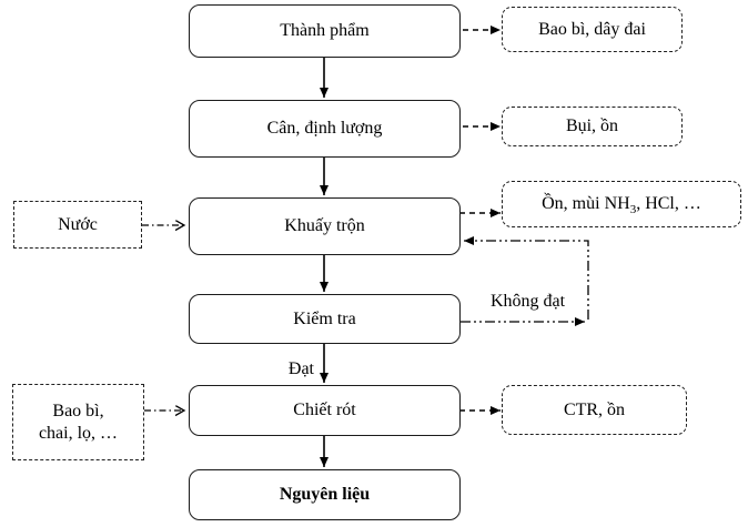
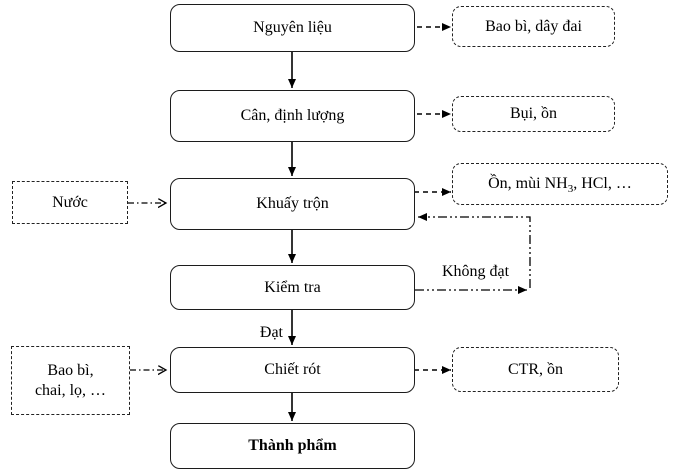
- Thành phẩm
+ Nguyên liệu
  Cân, định lượng
  Khuấy trộn
  Kiểm tra
  Chiết rót
- Nguyên liệu
+ Thành phẩm
  Bao bì, dây đai
  Bụi, ồn
  Ồn, mùi NH3, HCl, …
  CTR, ồn
  Nước
  Bao bì,
  chai, lọ, …
  Đạt
  Không đạt
